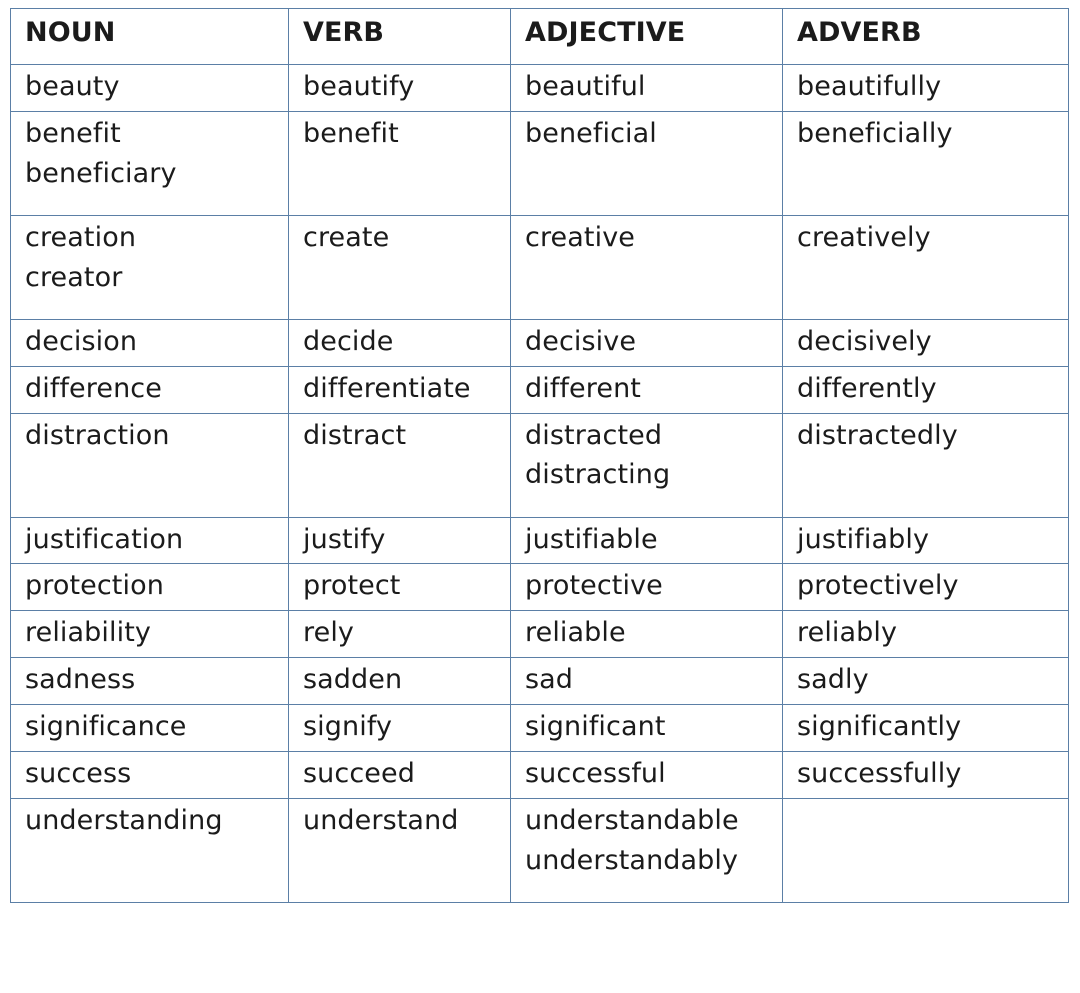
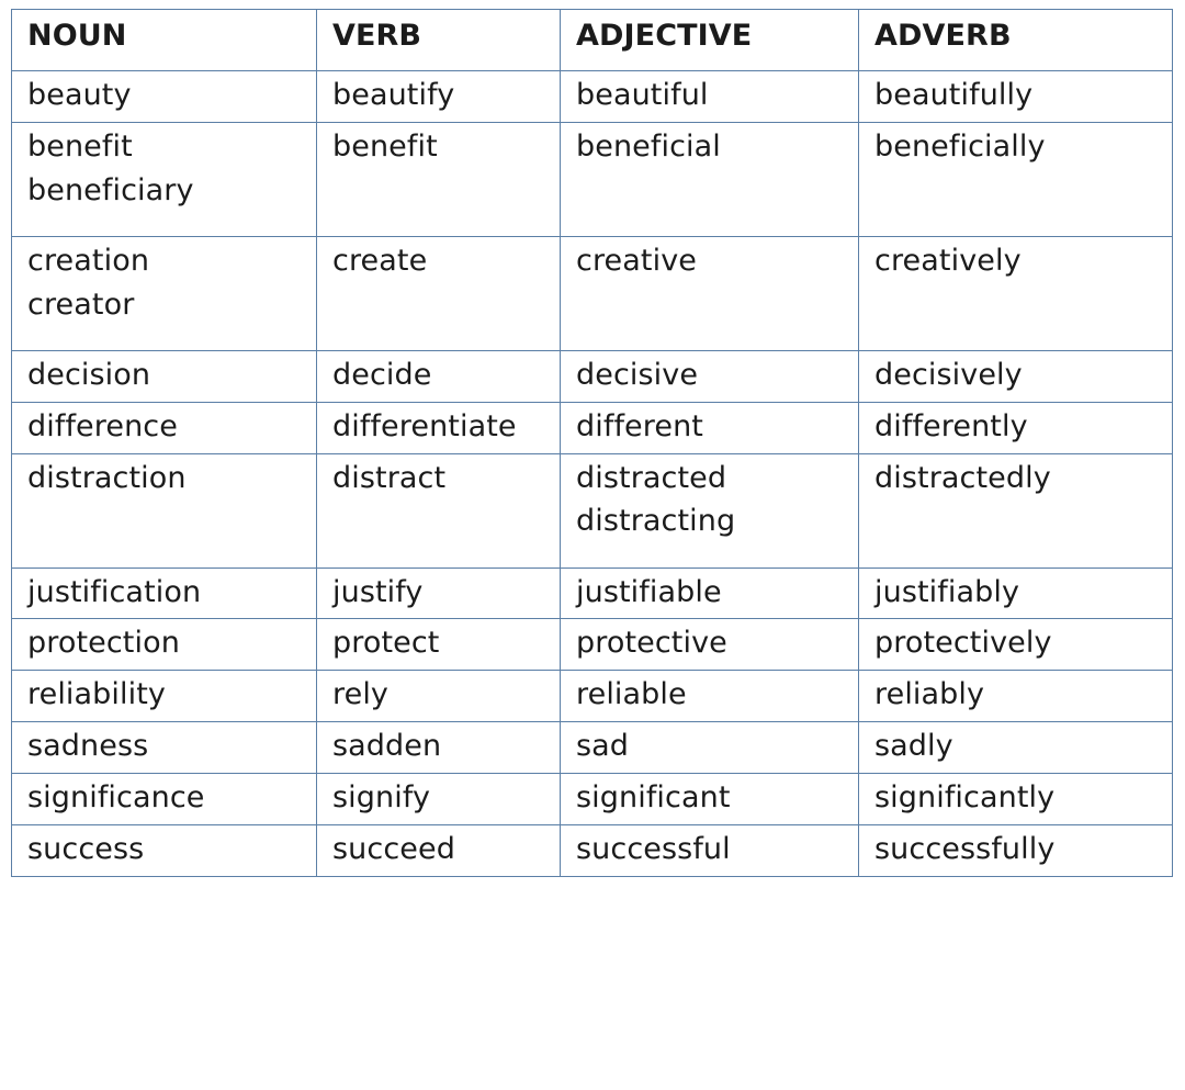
  NOUN	VERB	ADJECTIVE	ADVERB
  beauty	beautify	beautiful	beautifully
  benefitbeneficiary	benefit	beneficial	beneficially
  creationcreator	create	creative	creatively
  decision	decide	decisive	decisively
  difference	differentiate	different	differently
  distraction	distract	distracteddistracting	distractedly
  justification	justify	justifiable	justifiably
  protection	protect	protective	protectively
  reliability	rely	reliable	reliably
  sadness	sadden	sad	sadly
  significance	signify	significant	significantly
  success	succeed	successful	successfully
- understanding	understand	understandableunderstandably
